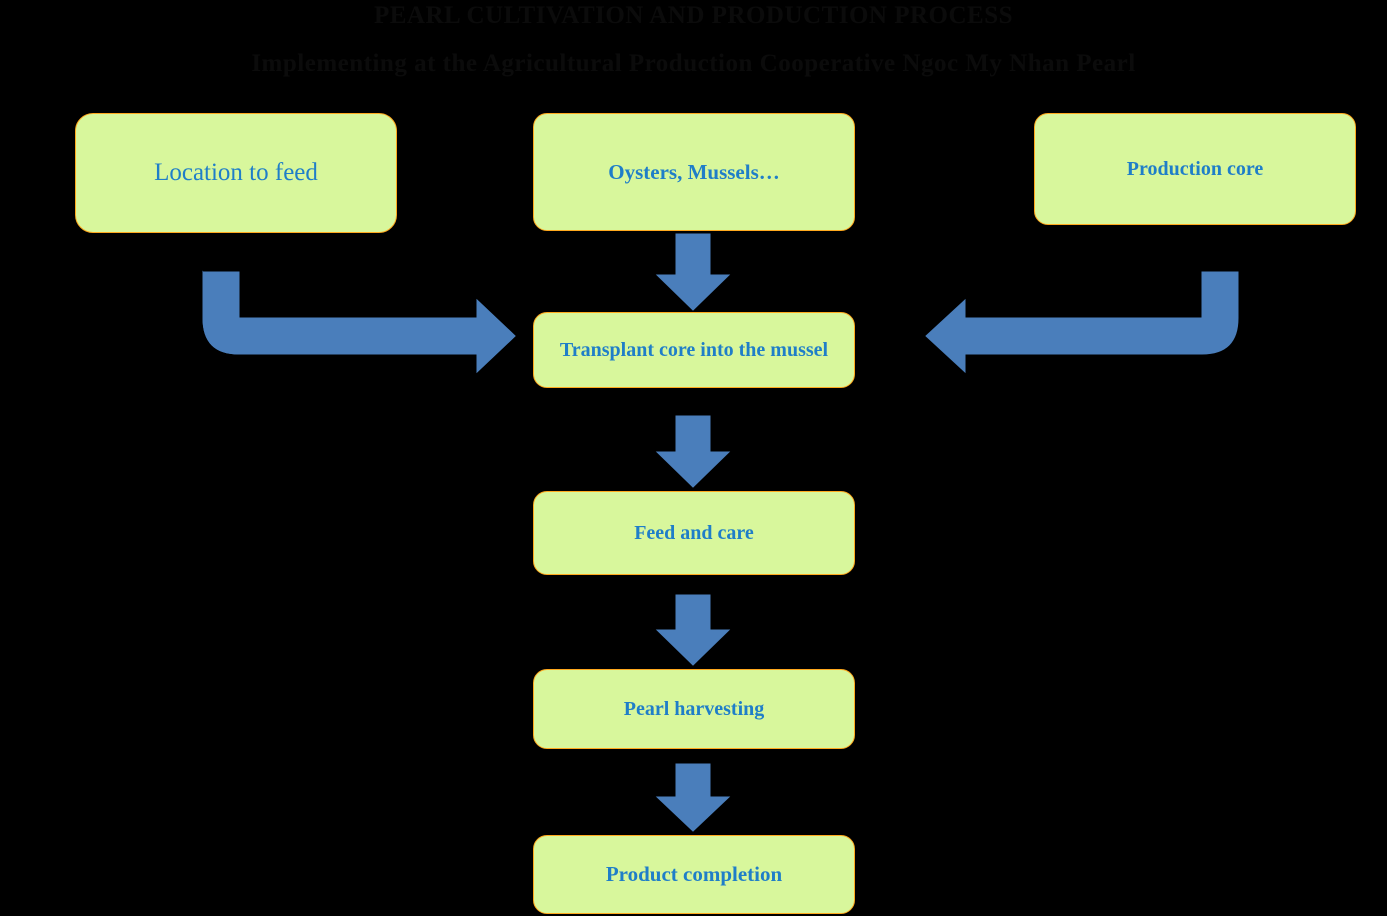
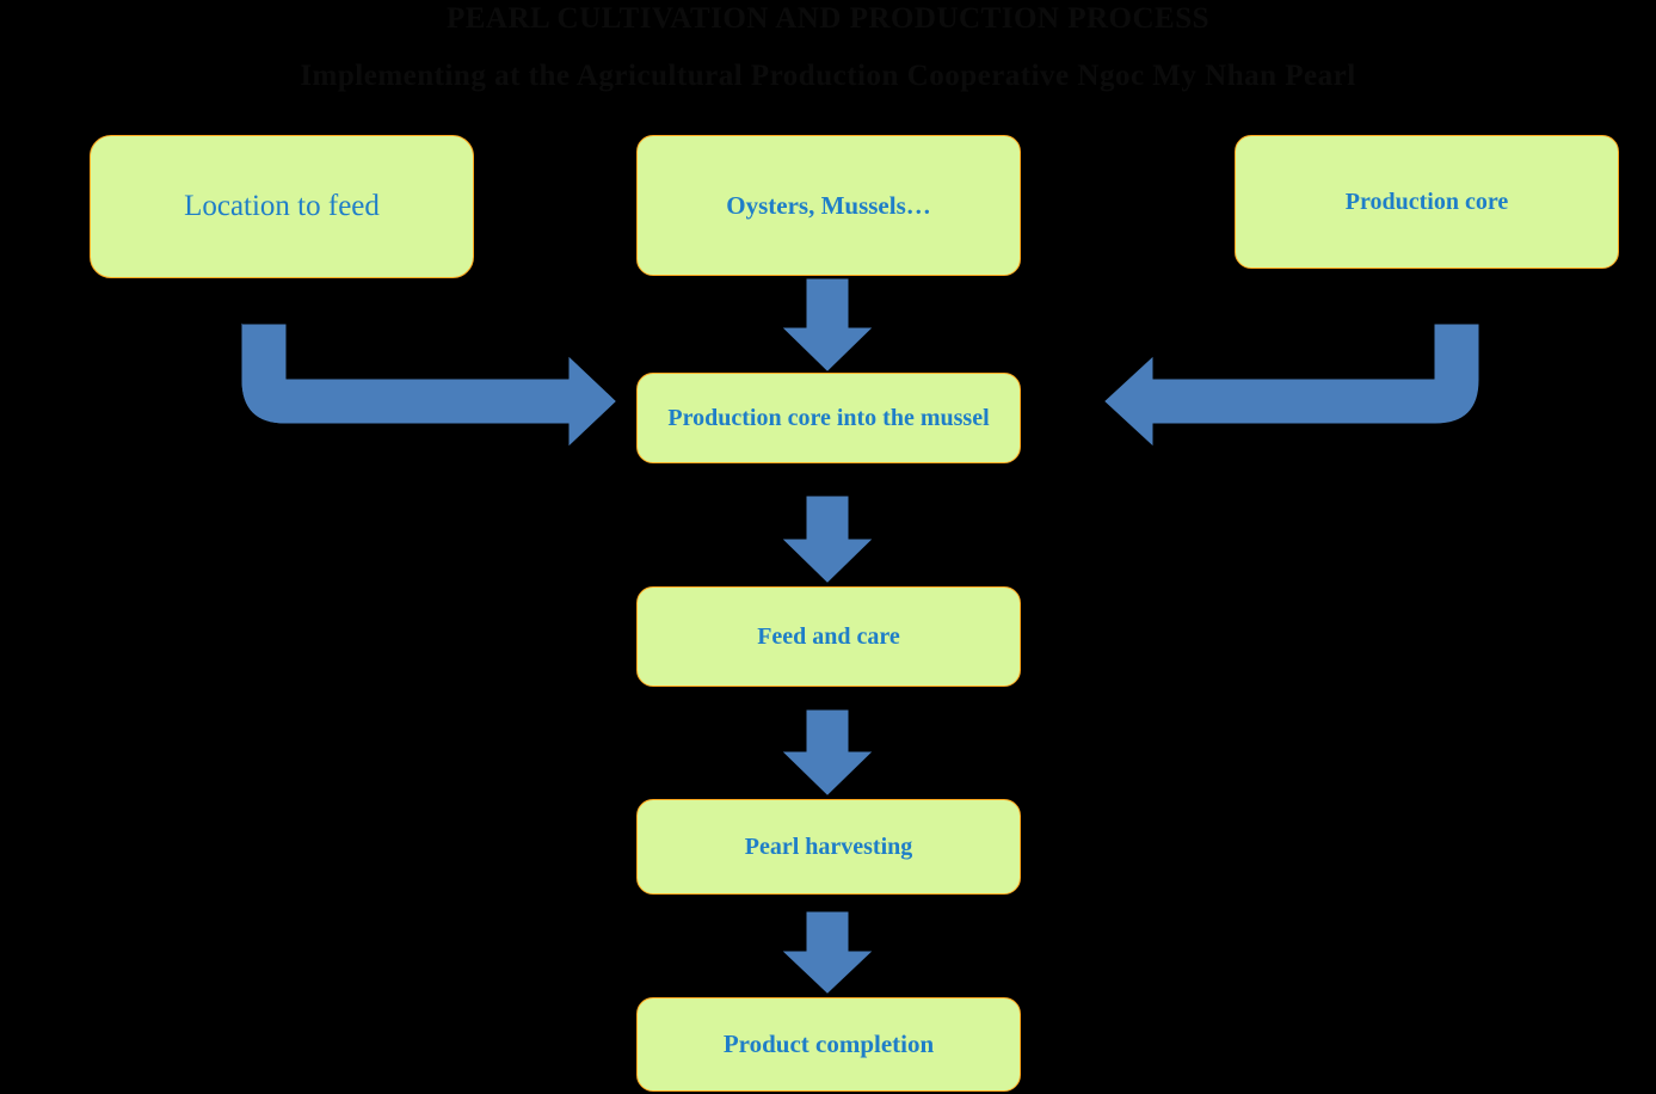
  Location to feed
  Oysters, Mussels…
  Production core
- Transplant core into the mussel
+ Production core into the mussel
  Feed and care
  Pearl harvesting
  Product completion
